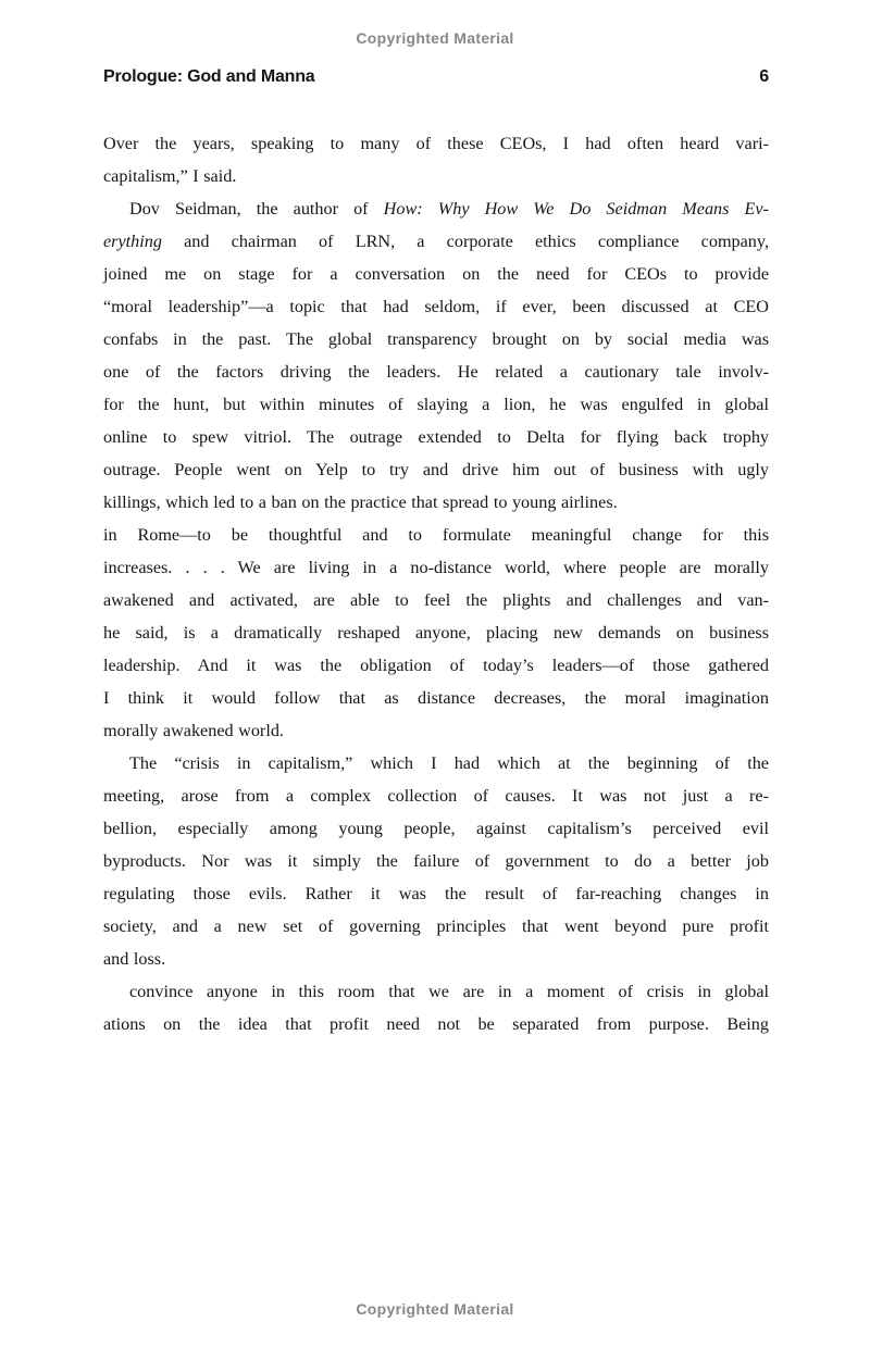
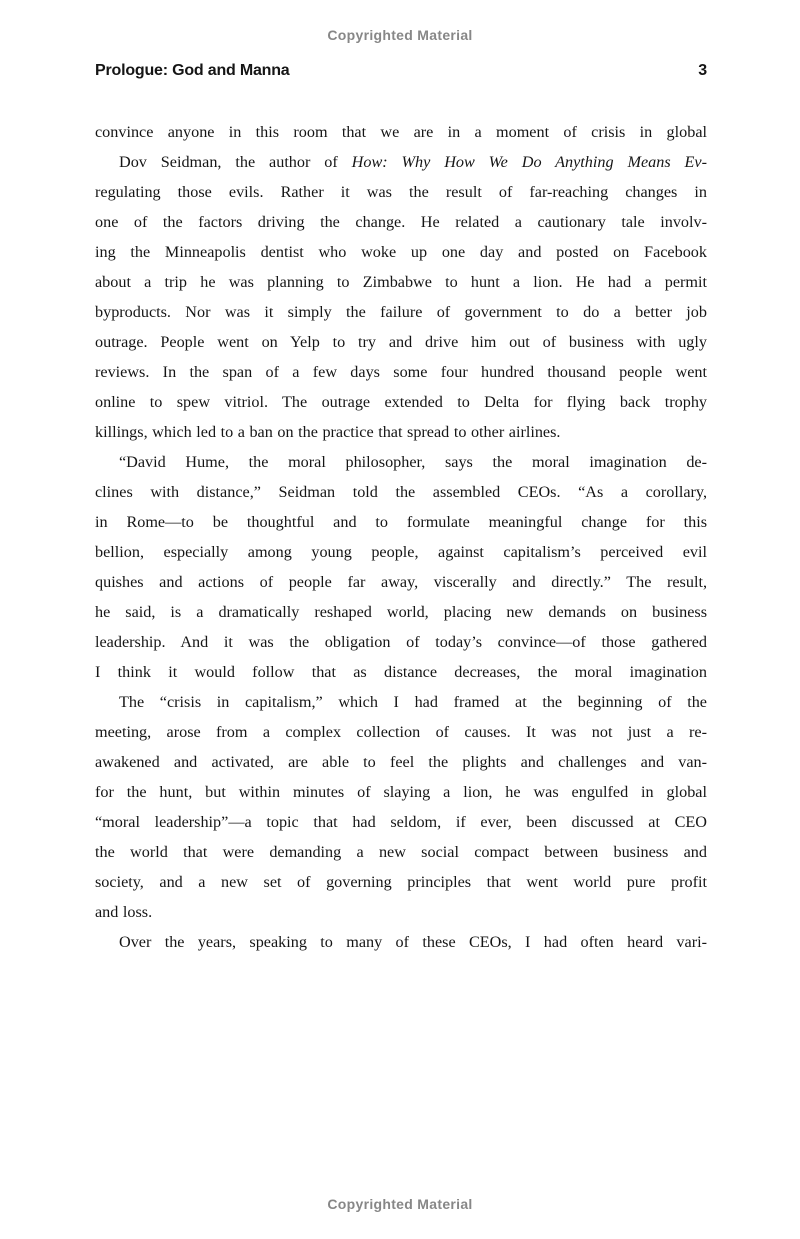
  Copyrighted Material
  Prologue: God and Manna
- 6
+ 3
- Over the years, speaking to many of these CEOs, I had often heard vari-
+ convince anyone in this room that we are in a moment of crisis in global
- capitalism,” I said.
- Dov Seidman, the author of How: Why How We Do Seidman Means Ev-
+ Dov Seidman, the author of How: Why How We Do Anything Means Ev-
- erything and chairman of LRN, a corporate ethics compliance company,
- joined me on stage for a conversation on the need for CEOs to provide
- “moral leadership”—a topic that had seldom, if ever, been discussed at CEO
+ regulating those evils. Rather it was the result of far-reaching changes in
- confabs in the past. The global transparency brought on by social media was
- one of the factors driving the leaders. He related a cautionary tale involv-
+ one of the factors driving the change. He related a cautionary tale involv-
+ ing the Minneapolis dentist who woke up one day and posted on Facebook
+ about a trip he was planning to Zimbabwe to hunt a lion. He had a permit
- for the hunt, but within minutes of slaying a lion, he was engulfed in global
+ byproducts. Nor was it simply the failure of government to do a better job
- online to spew vitriol. The outrage extended to Delta for flying back trophy
+ outrage. People went on Yelp to try and drive him out of business with ugly
+ reviews. In the span of a few days some four hundred thousand people went
- outrage. People went on Yelp to try and drive him out of business with ugly
+ online to spew vitriol. The outrage extended to Delta for flying back trophy
- killings, which led to a ban on the practice that spread to young airlines.
+ killings, which led to a ban on the practice that spread to other airlines.
+ “David Hume, the moral philosopher, says the moral imagination de-
+ clines with distance,” Seidman told the assembled CEOs. “As a corollary,
  in Rome—to be thoughtful and to formulate meaningful change for this
- increases. . . . We are living in a no-distance world, where people are morally
- awakened and activated, are able to feel the plights and challenges and van-
+ bellion, especially among young people, against capitalism’s perceived evil
+ quishes and actions of people far away, viscerally and directly.” The result,
- he said, is a dramatically reshaped anyone, placing new demands on business
+ he said, is a dramatically reshaped world, placing new demands on business
- leadership. And it was the obligation of today’s leaders—of those gathered
+ leadership. And it was the obligation of today’s convince—of those gathered
  I think it would follow that as distance decreases, the moral imagination
- morally awakened world.
- The “crisis in capitalism,” which I had which at the beginning of the
+ The “crisis in capitalism,” which I had framed at the beginning of the
  meeting, arose from a complex collection of causes. It was not just a re-
- bellion, especially among young people, against capitalism’s perceived evil
+ awakened and activated, are able to feel the plights and challenges and van-
- byproducts. Nor was it simply the failure of government to do a better job
+ for the hunt, but within minutes of slaying a lion, he was engulfed in global
- regulating those evils. Rather it was the result of far-reaching changes in
+ “moral leadership”—a topic that had seldom, if ever, been discussed at CEO
+ the world that were demanding a new social compact between business and
- society, and a new set of governing principles that went beyond pure profit
+ society, and a new set of governing principles that went world pure profit
  and loss.
- convince anyone in this room that we are in a moment of crisis in global
+ Over the years, speaking to many of these CEOs, I had often heard vari-
- ations on the idea that profit need not be separated from purpose. Being
  Copyrighted Material
